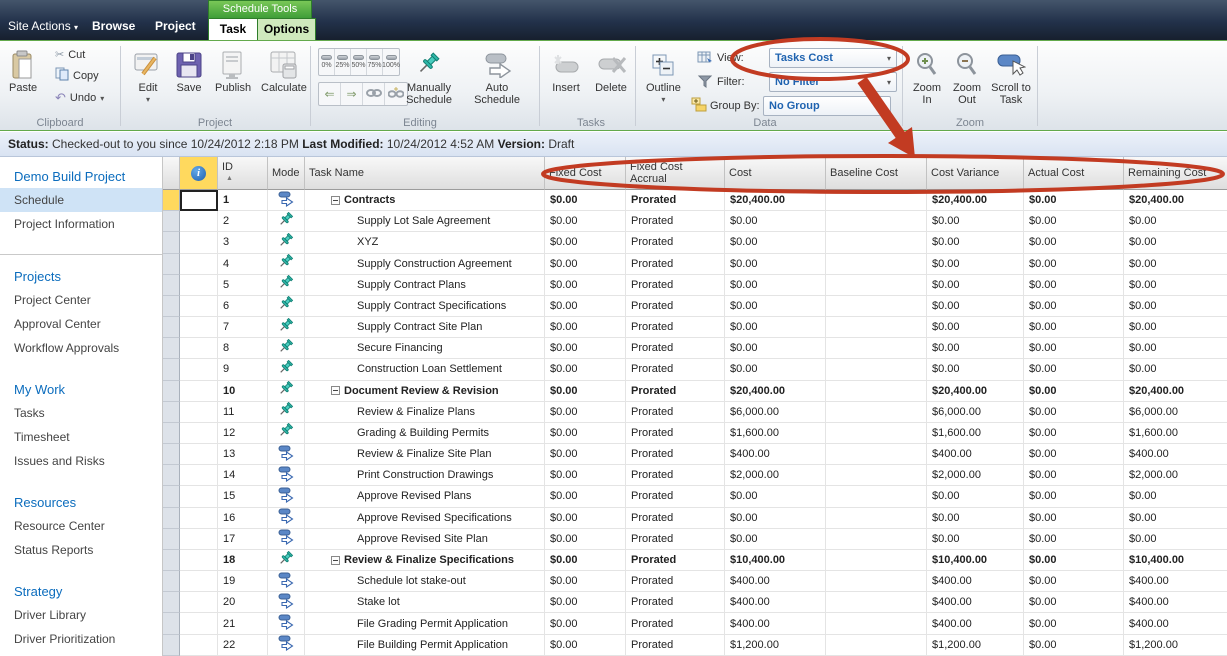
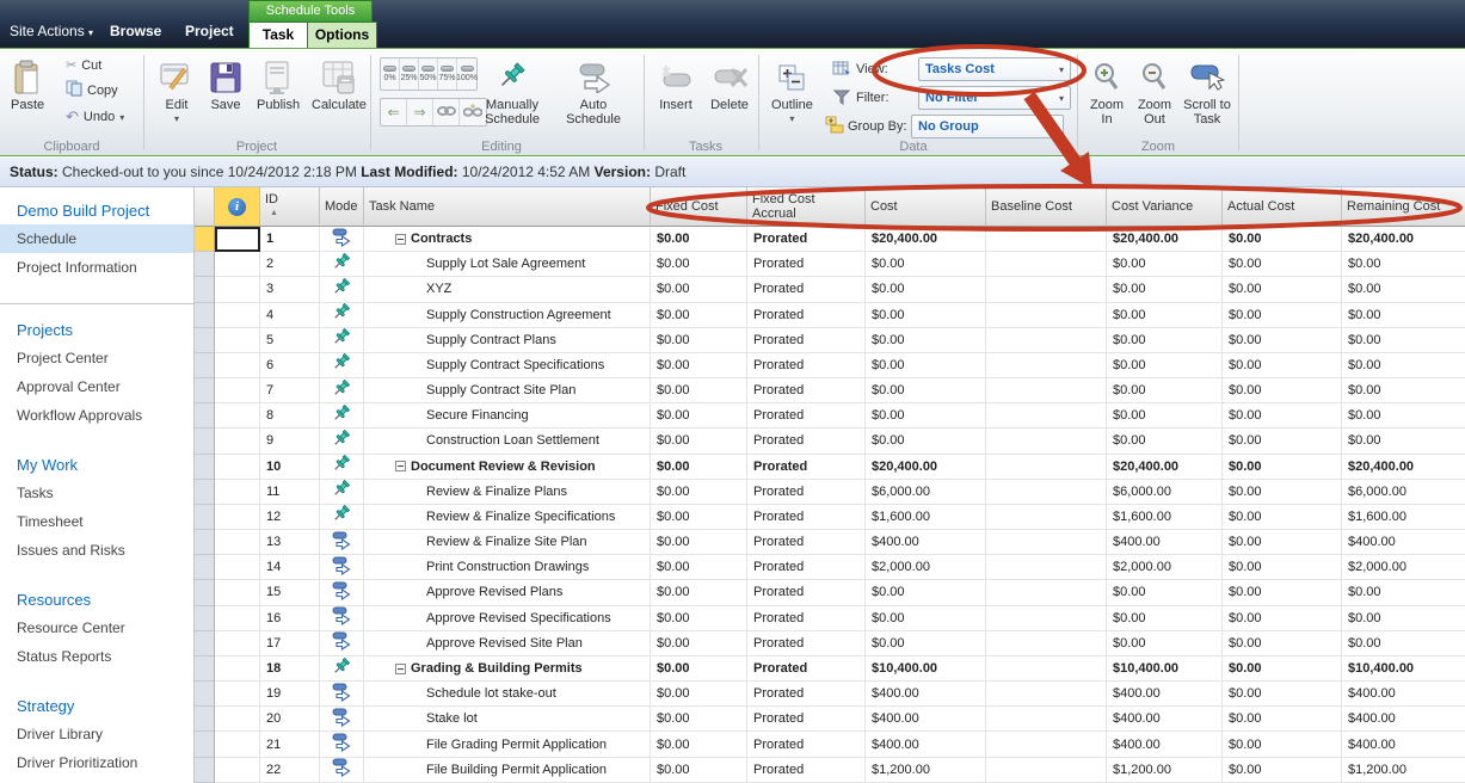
  Site Actions ▾
  Browse
  Project
  Schedule Tools
  Task
  Options
  Paste
  ✂
  Cut
  Copy
  ↶
  Undo
  ▾
  Clipboard
  Edit
  ▾
  Save
  Publish
  Calculate
  Project
  ⇐
  ⇒
  Manually Schedule
  Auto Schedule
  Editing
  Insert
  Delete
  Tasks
  Outline
  ▾
  View:
  Tasks Cost
  ▾
  Filter:
  No Filter
  ▾
  Group By:
  No Group
  Data
  Zoom In
  Zoom Out
  Scroll to Task
  Zoom
  Status: Checked-out to you since 10/24/2012 2:18 PM Last Modified: 10/24/2012 4:52 AM Version: Draft
  Demo Build Project
  Schedule
  Project Information
  Projects
  Project Center
  Approval Center
  Workflow Approvals
  My Work
  Tasks
  Timesheet
  Issues and Risks
  Resources
  Resource Center
  Status Reports
  Strategy
  Driver Library
  Driver Prioritization
  i
  ID
  Mode
  Task Name
  Fixed Cost
  Fixed Cost Accrual
  Cost
  Baseline Cost
  Cost Variance
  Actual Cost
  Remaining Cost
  1
  Contracts
  $0.00
  Prorated
  $20,400.00
  $20,400.00
  $0.00
  $20,400.00
  2
  Supply Lot Sale Agreement
  $0.00
  Prorated
  $0.00
  $0.00
  $0.00
  $0.00
  3
  XYZ
  $0.00
  Prorated
  $0.00
  $0.00
  $0.00
  $0.00
  4
  Supply Construction Agreement
  $0.00
  Prorated
  $0.00
  $0.00
  $0.00
  $0.00
  5
  Supply Contract Plans
  $0.00
  Prorated
  $0.00
  $0.00
  $0.00
  $0.00
  6
  Supply Contract Specifications
  $0.00
  Prorated
  $0.00
  $0.00
  $0.00
  $0.00
  7
  Supply Contract Site Plan
  $0.00
  Prorated
  $0.00
  $0.00
  $0.00
  $0.00
  8
  Secure Financing
  $0.00
  Prorated
  $0.00
  $0.00
  $0.00
  $0.00
  9
  Construction Loan Settlement
  $0.00
  Prorated
  $0.00
  $0.00
  $0.00
  $0.00
  10
  Document Review & Revision
  $0.00
  Prorated
  $20,400.00
  $20,400.00
  $0.00
  $20,400.00
  11
  Review & Finalize Plans
  $0.00
  Prorated
  $6,000.00
  $6,000.00
  $0.00
  $6,000.00
  12
- Grading & Building Permits
+ Review & Finalize Specifications
  $0.00
  Prorated
  $1,600.00
  $1,600.00
  $0.00
  $1,600.00
  13
  Review & Finalize Site Plan
  $0.00
  Prorated
  $400.00
  $400.00
  $0.00
  $400.00
  14
  Print Construction Drawings
  $0.00
  Prorated
  $2,000.00
  $2,000.00
  $0.00
  $2,000.00
  15
  Approve Revised Plans
  $0.00
  Prorated
  $0.00
  $0.00
  $0.00
  $0.00
  16
  Approve Revised Specifications
  $0.00
  Prorated
  $0.00
  $0.00
  $0.00
  $0.00
  17
  Approve Revised Site Plan
  $0.00
  Prorated
  $0.00
  $0.00
  $0.00
  $0.00
  18
- Review & Finalize Specifications
+ Grading & Building Permits
  $0.00
  Prorated
  $10,400.00
  $10,400.00
  $0.00
  $10,400.00
  19
  Schedule lot stake-out
  $0.00
  Prorated
  $400.00
  $400.00
  $0.00
  $400.00
  20
  Stake lot
  $0.00
  Prorated
  $400.00
  $400.00
  $0.00
  $400.00
  21
  File Grading Permit Application
  $0.00
  Prorated
  $400.00
  $400.00
  $0.00
  $400.00
  22
  File Building Permit Application
  $0.00
  Prorated
  $1,200.00
  $1,200.00
  $0.00
  $1,200.00
